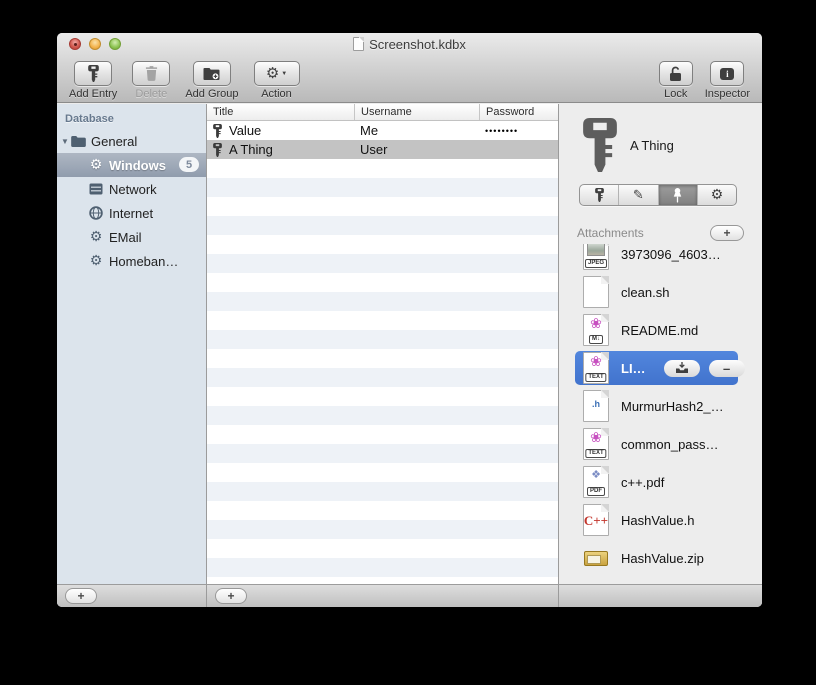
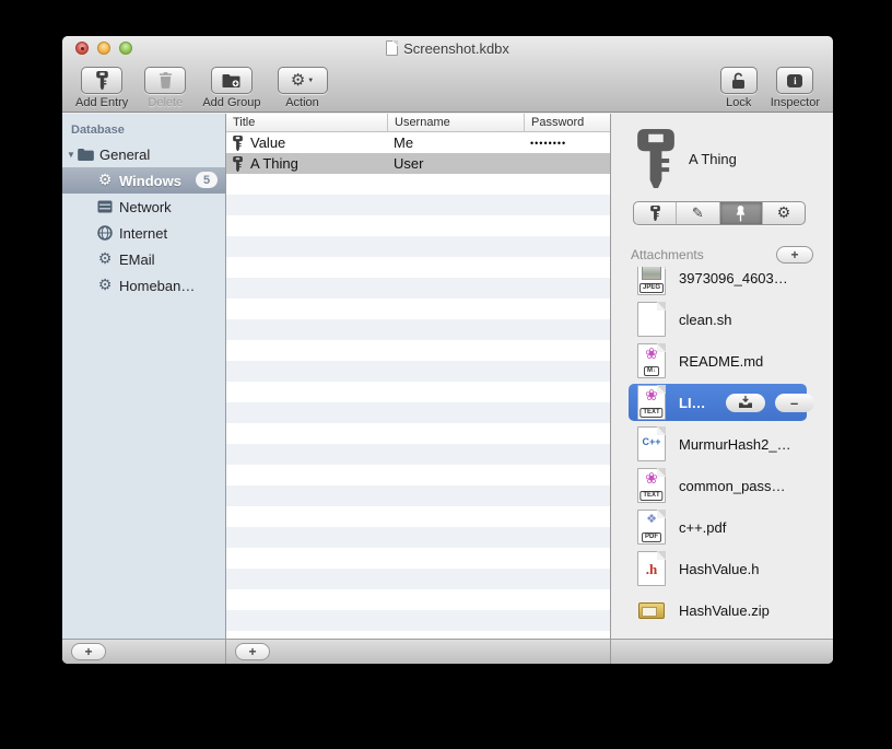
  Screenshot.kdbx
  Add Entry
  Delete
  Add Group
  ⚙
  Action
  Lock
  i
  Inspector
  Database
  ▼
  General
  ⚙
  Windows
  5
  Network
  Internet
  ⚙
  EMail
  ⚙
  Homeban…
  +
  Title
  Username
  Password
  Value
  Me
  ••••••••
  A Thing
  User
  +
  A Thing
  ✎
  ⚙
  Attachments
  +
  3973096_4603…
  clean.sh
  ❀
  README.md
  ❀
  LI…
  –
- .h
+ C++
  MurmurHash2_…
  ❀
  common_pass…
  ❖
  c++.pdf
- C++
+ .h
  HashValue.h
  HashValue.zip
